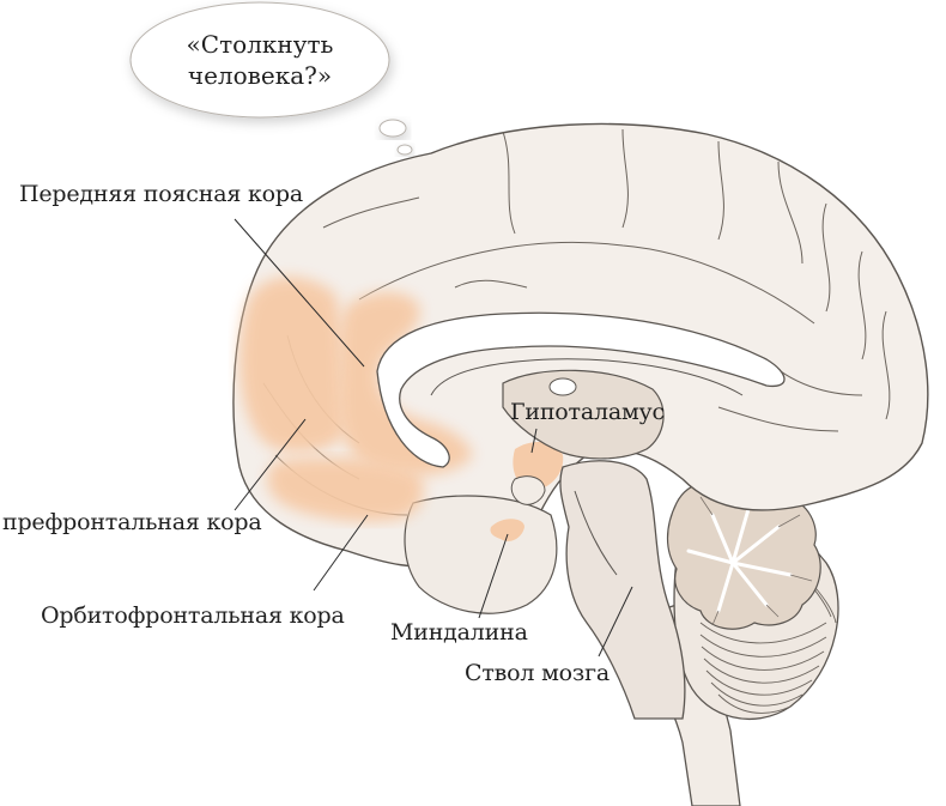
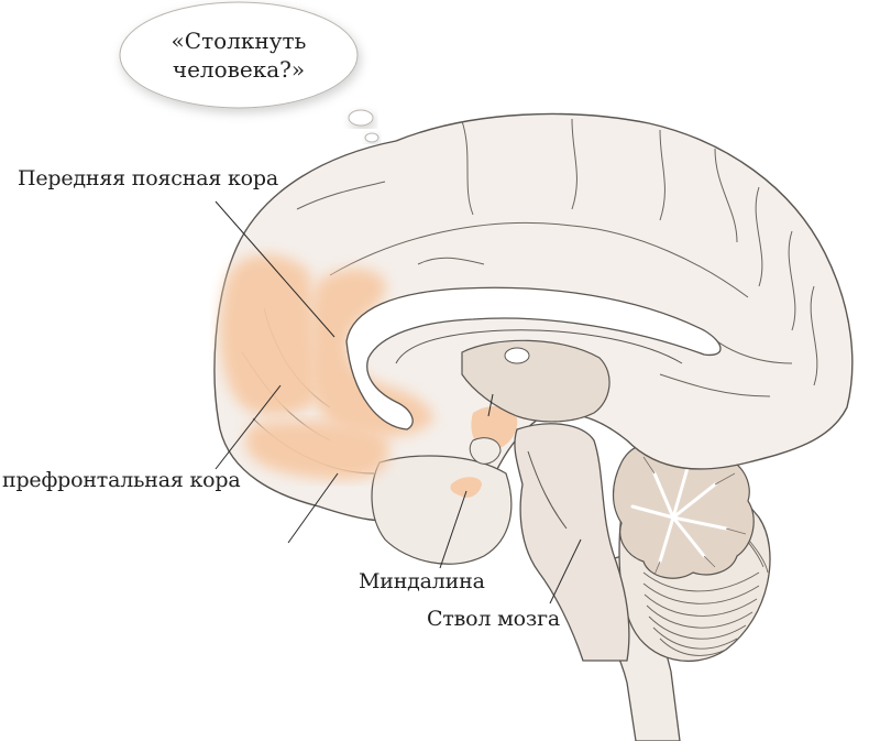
  «Столкнуть
  человека?»
  Передняя поясная кора
  префронтальная кора
- Орбитофронтальная кора
- Гипоталамус
  Миндалина
  Ствол мозга
